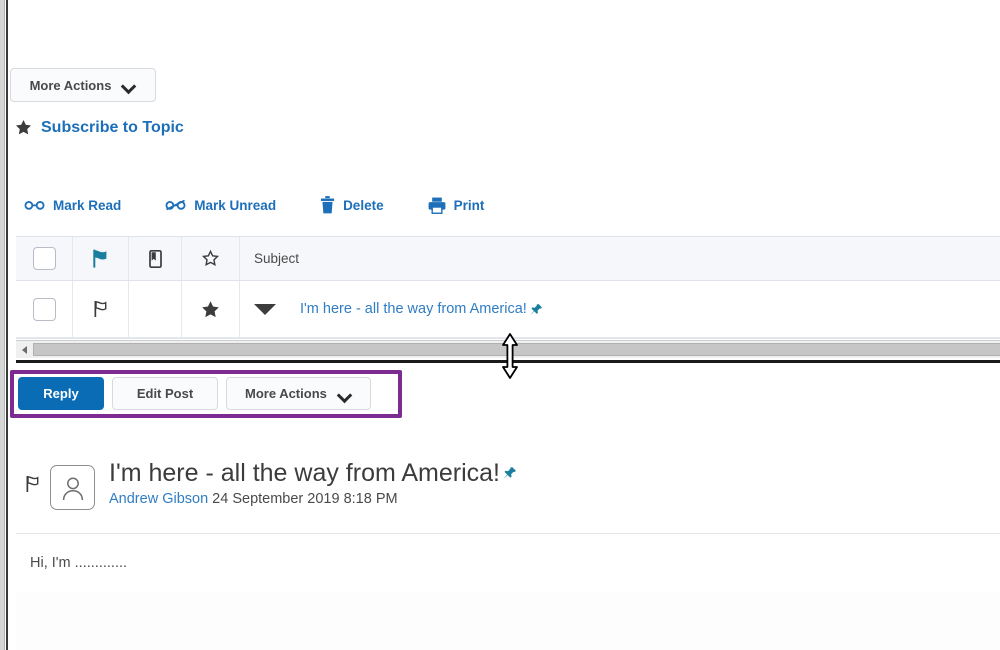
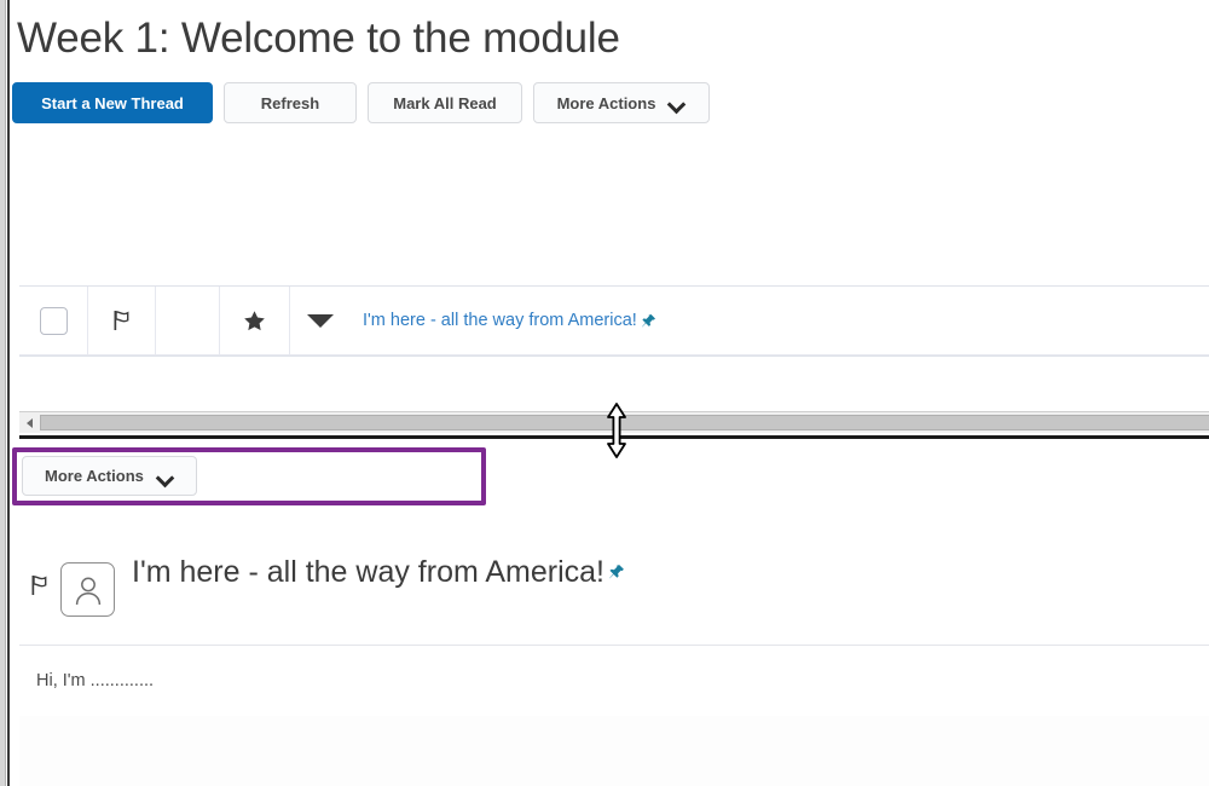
+ Week 1: Welcome to the module
+ Start a New Thread
+ Refresh
+ Mark All Read
  More Actions
- Subscribe to Topic
- Mark Read
- Mark Unread
- Delete
- Print
- Subject
  I'm here - all the way from America!
- Reply
- Edit Post
  More Actions
  I'm here - all the way from America!
- Andrew Gibson 24 September 2019 8:18 PM
  Hi, I'm .............
